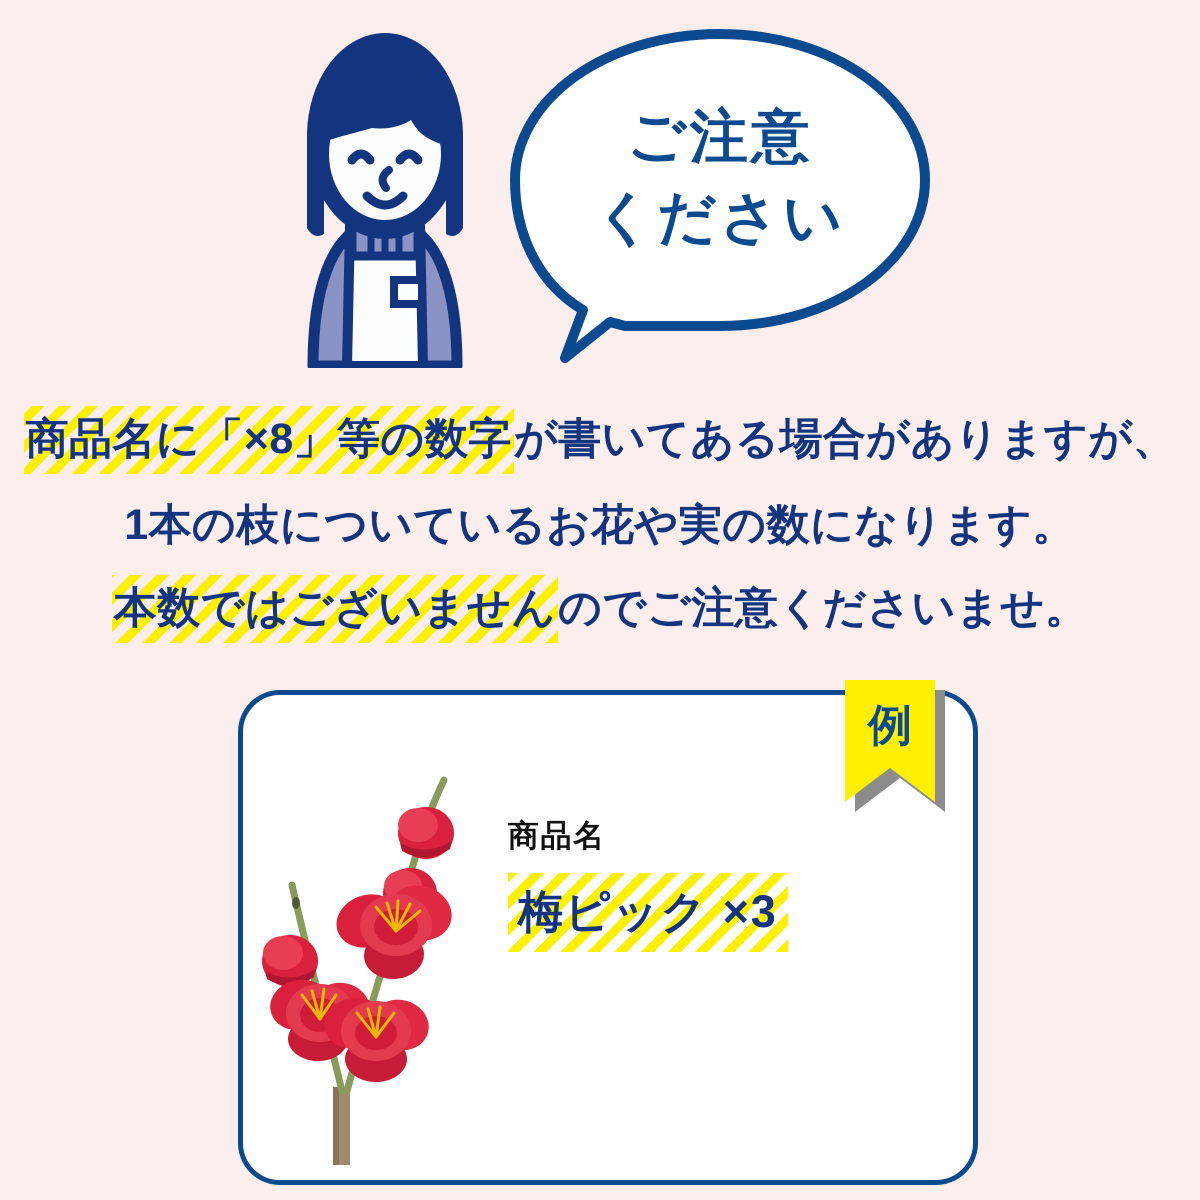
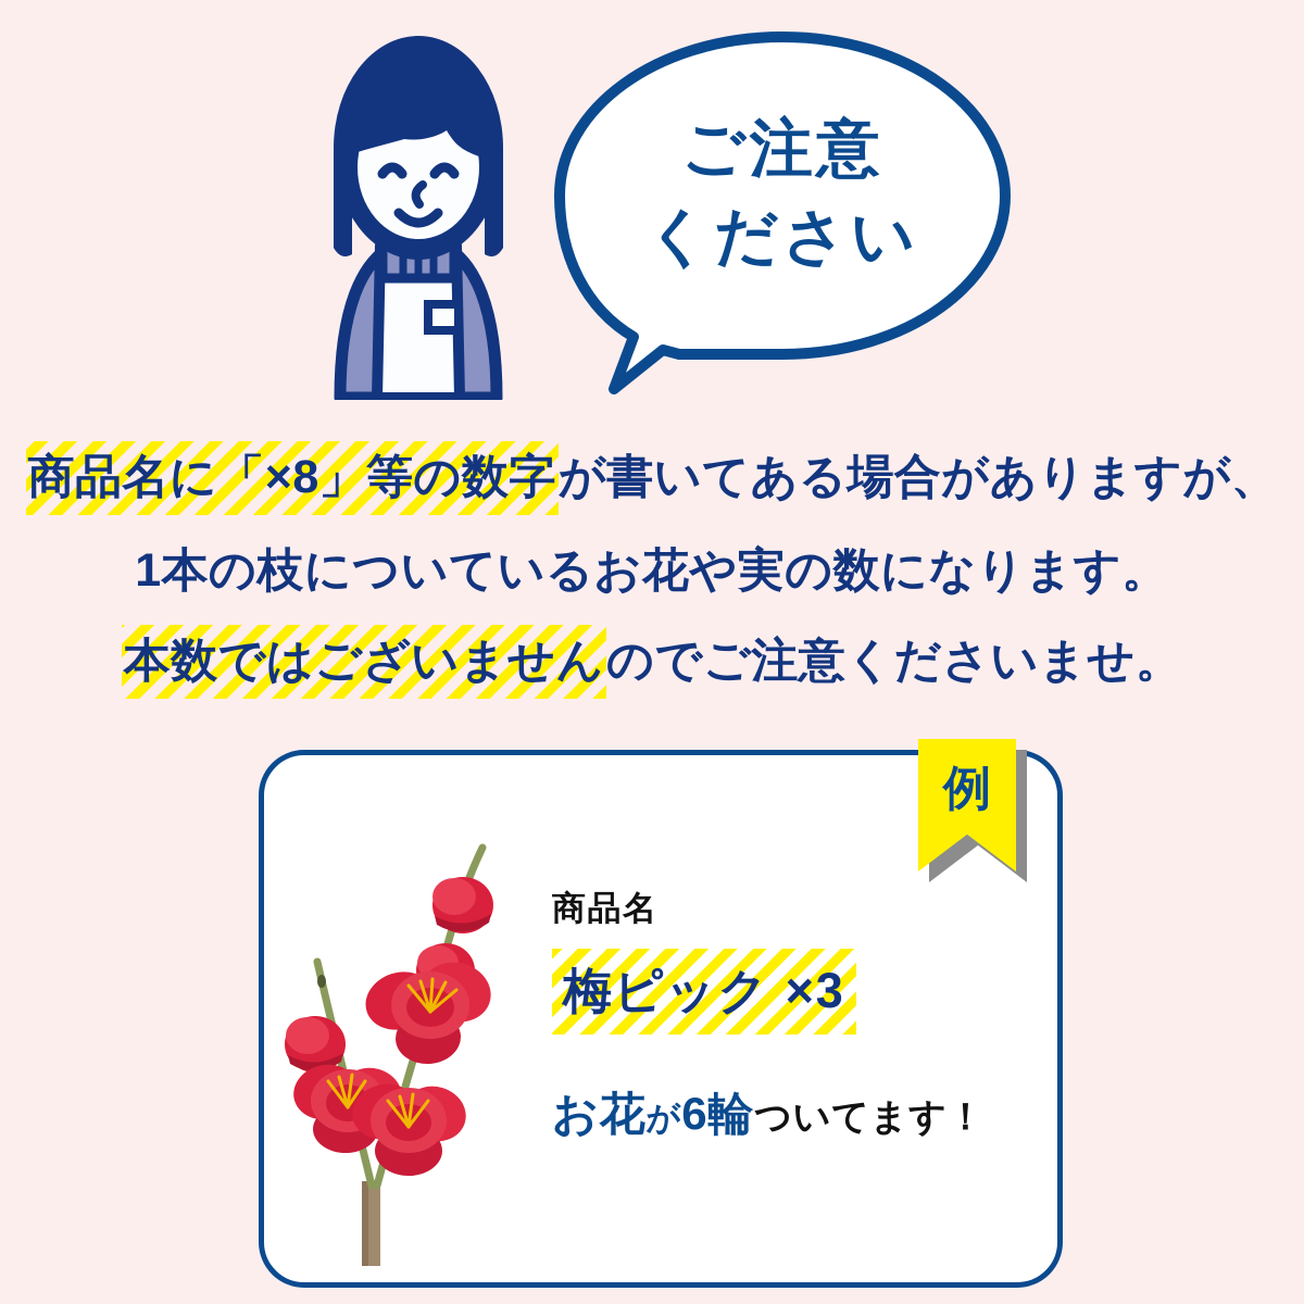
  ご注意
  ください
  商品名に「×8」等の数字が書いてある場合がありますが、
  1本の枝についているお花や実の数になります。
  本数ではございませんのでご注意くださいませ。
  商品名
  梅ピック ×3
+ お花が6輪ついてます！
  例
